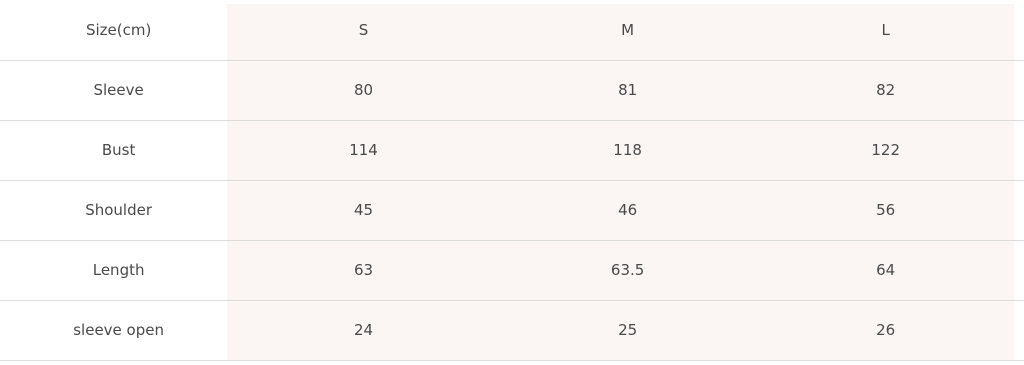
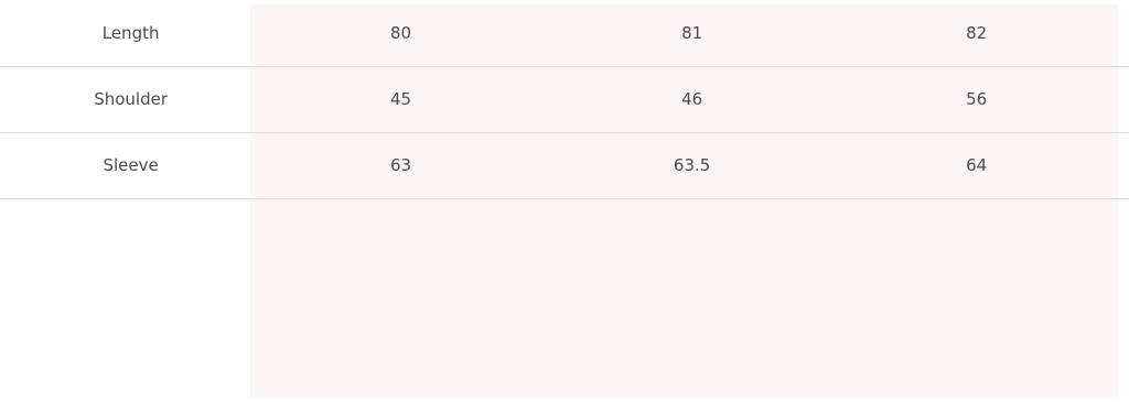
- Size(cm)	S	M	L
- Sleeve	80	81	82
+ Length	80	81	82
- Bust	114	118	122
  Shoulder	45	46	56
- Length	63	63.5	64
+ Sleeve	63	63.5	64
- sleeve open	24	25	26
